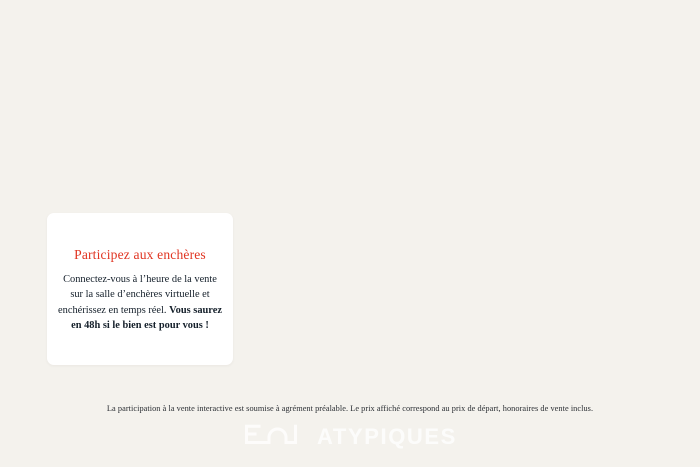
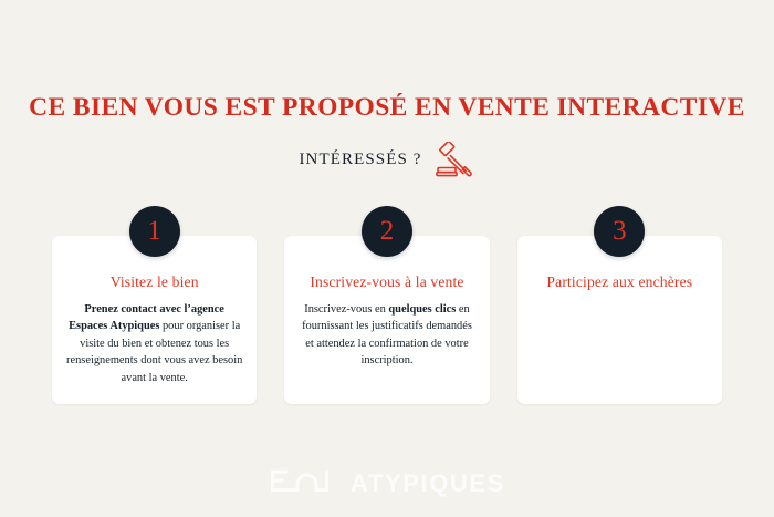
+ CE BIEN VOUS EST PROPOSÉ EN VENTE INTERACTIVE
+ INTÉRESSÉS ?
+ 1
+ Visitez le bien
+ Prenez contact avec l’agence Espaces Atypiques pour organiser la visite du bien et obtenez tous les renseignements dont vous avez besoin avant la vente.
+ 2
+ Inscrivez-vous à la vente
+ Inscrivez-vous en quelques clics en fournissant les justificatifs demandés et attendez la confirmation de votre inscription.
+ 3
  Participez aux enchères
- Connectez-vous à l’heure de la vente sur la salle d’enchères virtuelle et enchérissez en temps réel. Vous saurez en 48h si le bien est pour vous !
- La participation à la vente interactive est soumise à agrément préalable. Le prix affiché correspond au prix de départ, honoraires de vente inclus.
